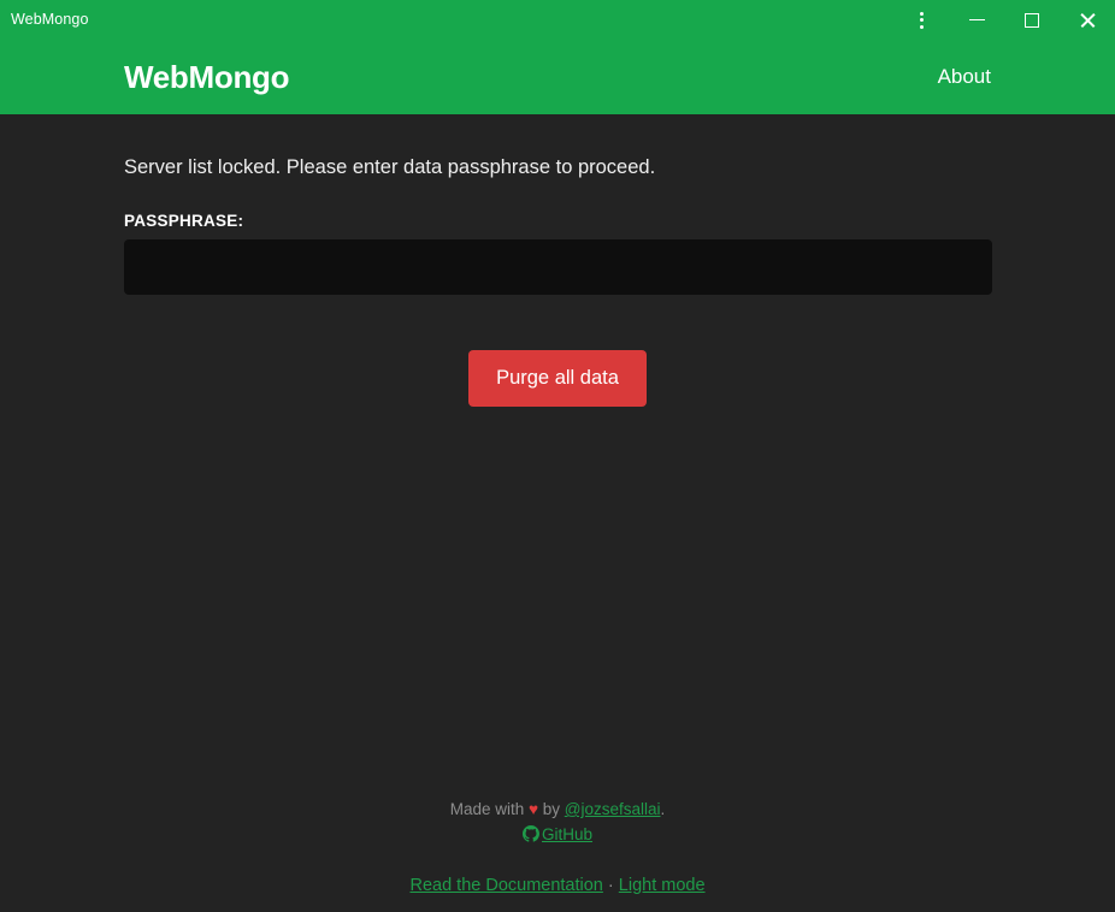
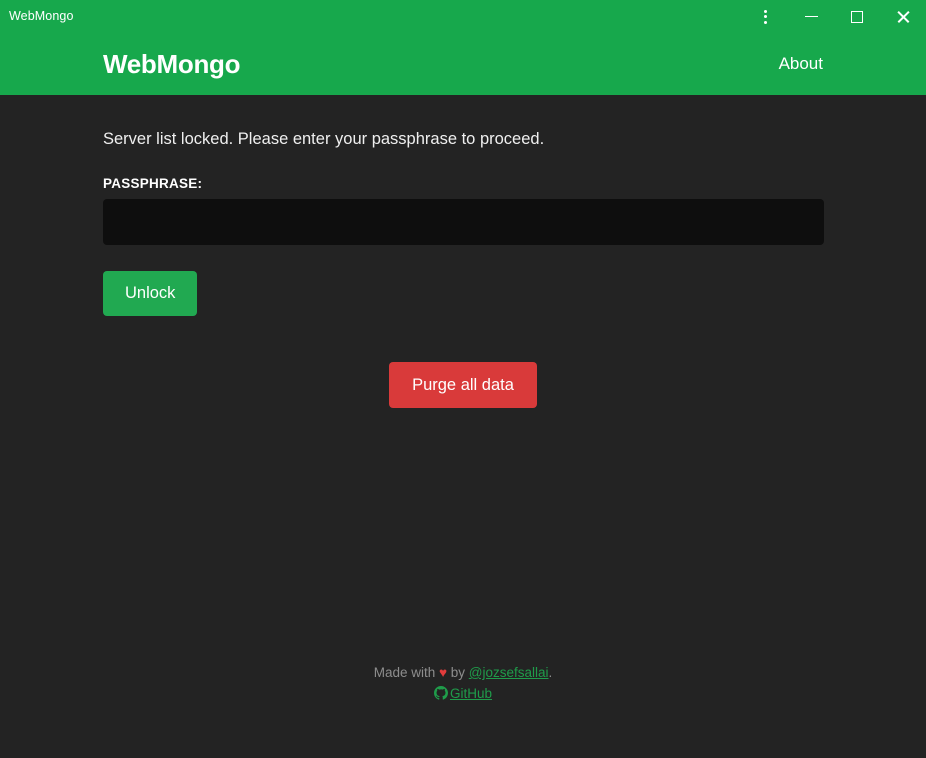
  WebMongo
  WebMongo
  About
- Server list locked. Please enter data passphrase to proceed.
+ Server list locked. Please enter your passphrase to proceed.
  PASSPHRASE:
+ Unlock
  Purge all data
  Made with ♥ by @jozsefsallai.
  GitHub
- Read the Documentation · Light mode
